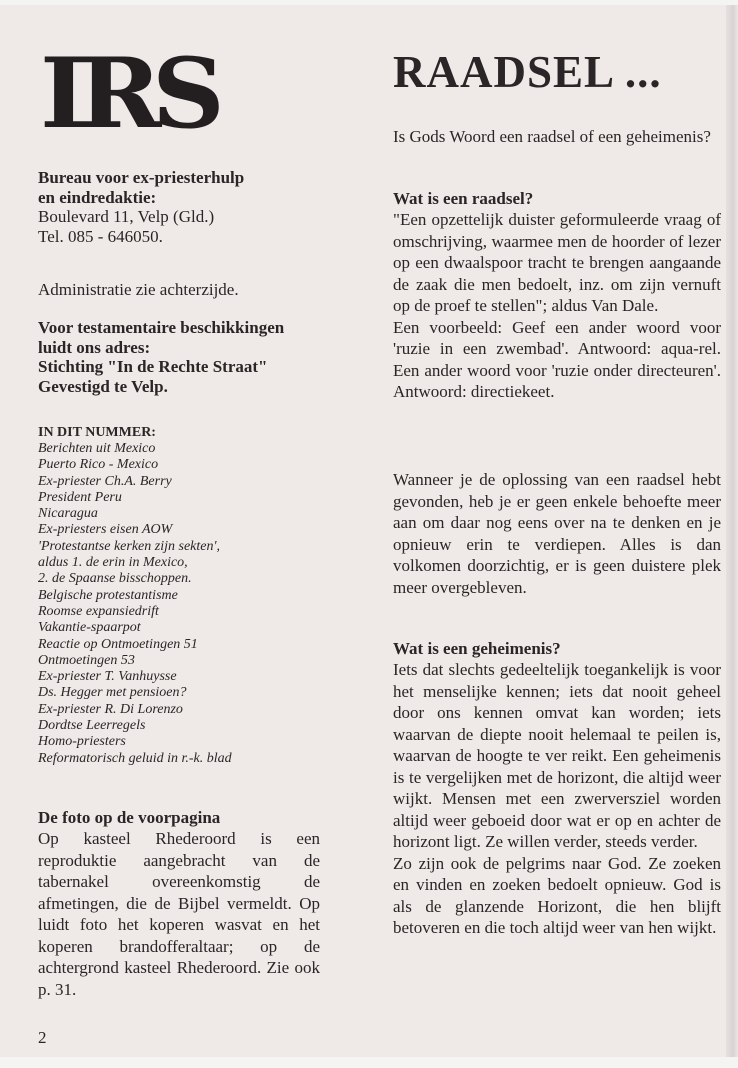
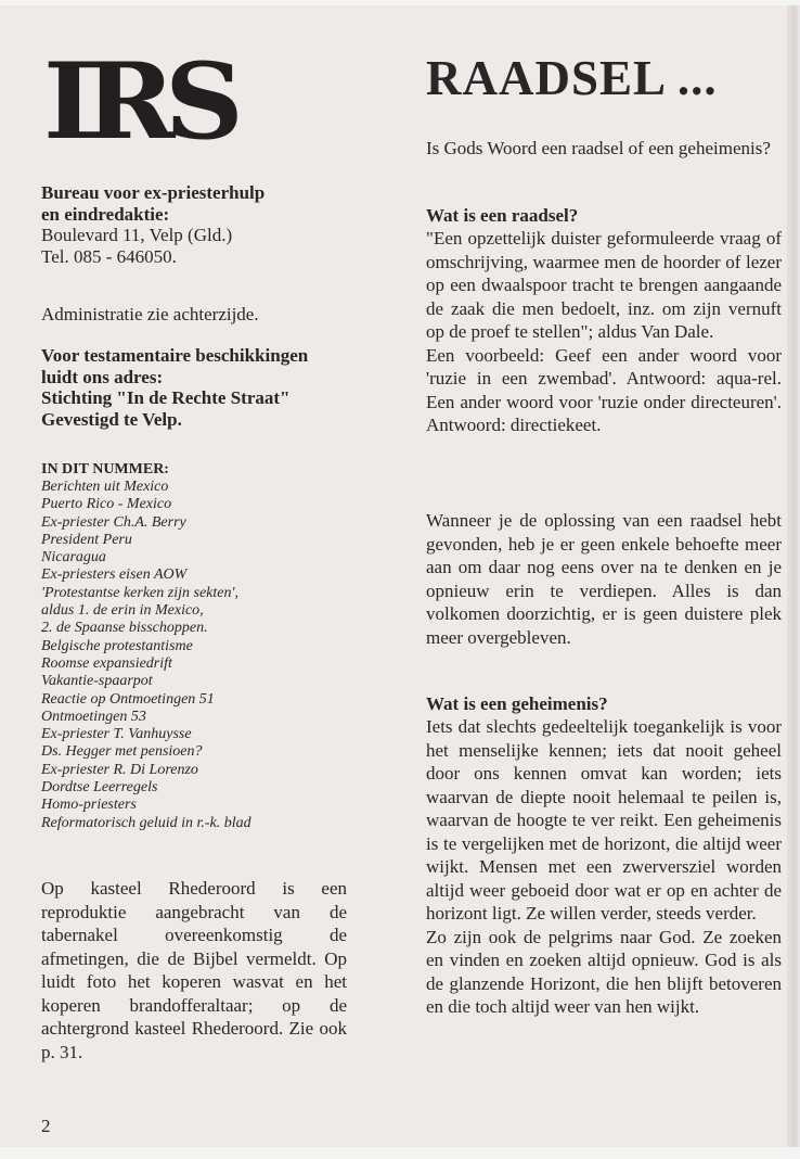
  IRS
  Bureau voor ex-priesterhulp
  en eindredaktie:
  Boulevard 11, Velp (Gld.)
  Tel. 085 - 646050.
  Administratie zie achterzijde.
  Voor testamentaire beschikkingen
  luidt ons adres:
  Stichting "In de Rechte Straat"
  Gevestigd te Velp.
  IN DIT NUMMER:
  Berichten uit Mexico
  Puerto Rico - Mexico
  Ex-priester Ch.A. Berry
  President Peru
  Nicaragua
  Ex-priesters eisen AOW
  'Protestantse kerken zijn sekten',
  aldus 1. de erin in Mexico,
  2. de Spaanse bisschoppen.
  Belgische protestantisme
  Roomse expansiedrift
  Vakantie-spaarpot
  Reactie op Ontmoetingen 51
  Ontmoetingen 53
  Ex-priester T. Vanhuysse
  Ds. Hegger met pensioen?
  Ex-priester R. Di Lorenzo
  Dordtse Leerregels
  Homo-priesters
  Reformatorisch geluid in r.-k. blad
- De foto op de voorpagina
  Op kasteel Rhederoord is een reproduktie aangebracht van de tabernakel overeenkomstig de afmetingen, die de Bijbel vermeldt. Op luidt foto het koperen wasvat en het koperen brandofferaltaar; op de achtergrond kasteel Rhederoord. Zie ook p. 31.
  2
  RAADSEL ...
  Is Gods Woord een raadsel of een geheimenis?
  Wat is een raadsel?
  "Een opzettelijk duister geformuleerde vraag of omschrijving, waarmee men de hoorder of lezer op een dwaalspoor tracht te brengen aangaande de zaak die men bedoelt, inz. om zijn vernuft op de proef te stellen"; aldus Van Dale.
  Een voorbeeld: Geef een ander woord voor 'ruzie in een zwembad'. Antwoord: aqua-rel. Een ander woord voor 'ruzie onder directeuren'. Antwoord: directiekeet.
  Wanneer je de oplossing van een raadsel hebt gevonden, heb je er geen enkele behoefte meer aan om daar nog eens over na te denken en je opnieuw erin te verdiepen. Alles is dan volkomen doorzichtig, er is geen duistere plek meer overgebleven.
  Wat is een geheimenis?
  Iets dat slechts gedeeltelijk toegankelijk is voor het menselijke kennen; iets dat nooit geheel door ons kennen omvat kan worden; iets waarvan de diepte nooit helemaal te peilen is, waarvan de hoogte te ver reikt. Een geheimenis is te vergelijken met de horizont, die altijd weer wijkt. Mensen met een zwerversziel worden altijd weer geboeid door wat er op en achter de horizont ligt. Ze willen verder, steeds verder.
- Zo zijn ook de pelgrims naar God. Ze zoeken en vinden en zoeken bedoelt opnieuw. God is als de glanzende Horizont, die hen blijft betoveren en die toch altijd weer van hen wijkt.
+ Zo zijn ook de pelgrims naar God. Ze zoeken en vinden en zoeken altijd opnieuw. God is als de glanzende Horizont, die hen blijft betoveren en die toch altijd weer van hen wijkt.
